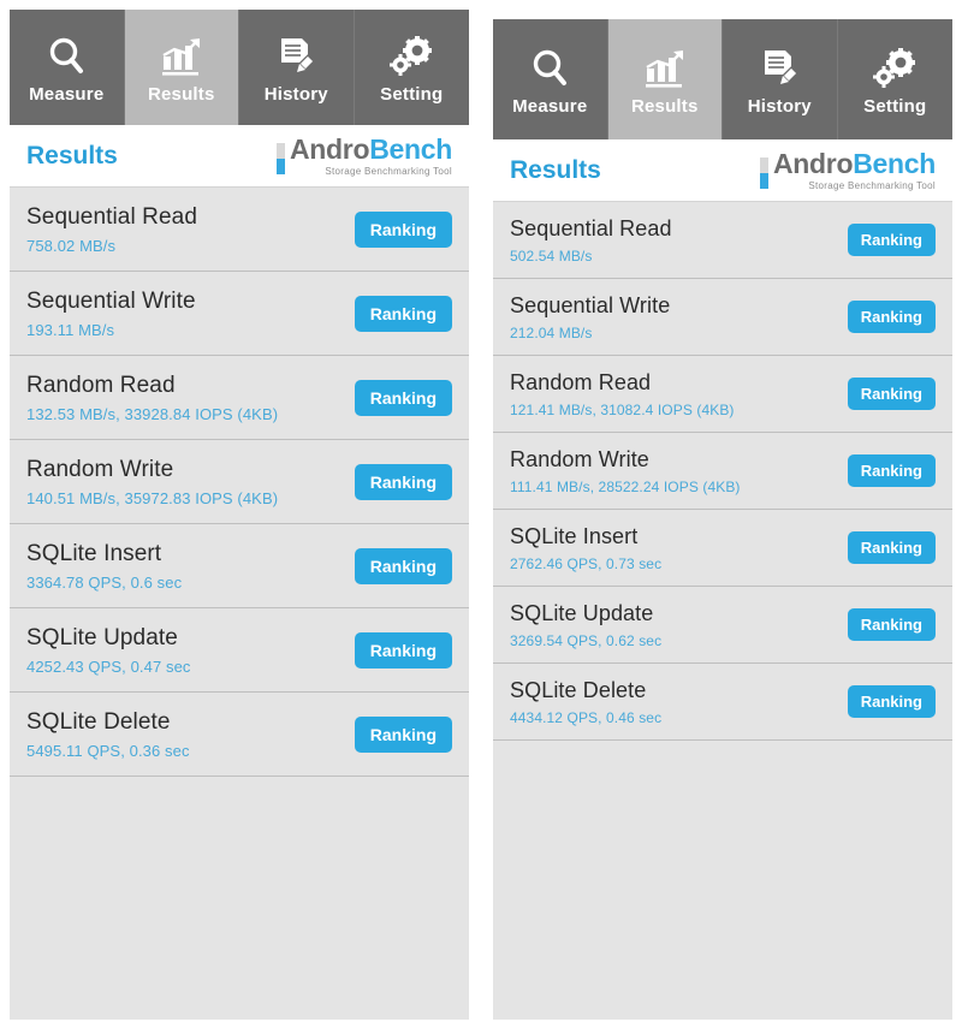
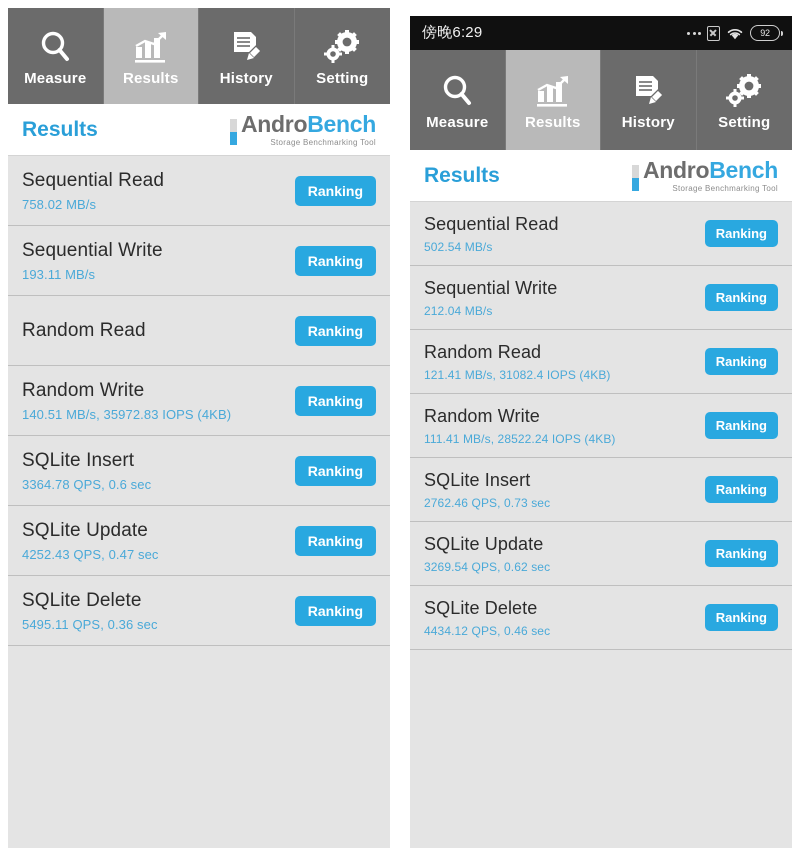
  Measure
  Results
  History
  Setting
  Results
  AndroBench
  Storage Benchmarking Tool
  Sequential Read
  758.02 MB/s
  Ranking
  Sequential Write
  193.11 MB/s
  Ranking
  Random Read
- 132.53 MB/s, 33928.84 IOPS (4KB)
  Ranking
  Random Write
  140.51 MB/s, 35972.83 IOPS (4KB)
  Ranking
  SQLite Insert
  3364.78 QPS, 0.6 sec
  Ranking
  SQLite Update
  4252.43 QPS, 0.47 sec
  Ranking
  SQLite Delete
  5495.11 QPS, 0.36 sec
  Ranking
+ 傍晚6:29
+ 92
  Measure
  Results
  History
  Setting
  Results
  AndroBench
  Storage Benchmarking Tool
  Sequential Read
  502.54 MB/s
  Ranking
  Sequential Write
  212.04 MB/s
  Ranking
  Random Read
  121.41 MB/s, 31082.4 IOPS (4KB)
  Ranking
  Random Write
  111.41 MB/s, 28522.24 IOPS (4KB)
  Ranking
  SQLite Insert
  2762.46 QPS, 0.73 sec
  Ranking
  SQLite Update
  3269.54 QPS, 0.62 sec
  Ranking
  SQLite Delete
  4434.12 QPS, 0.46 sec
  Ranking
